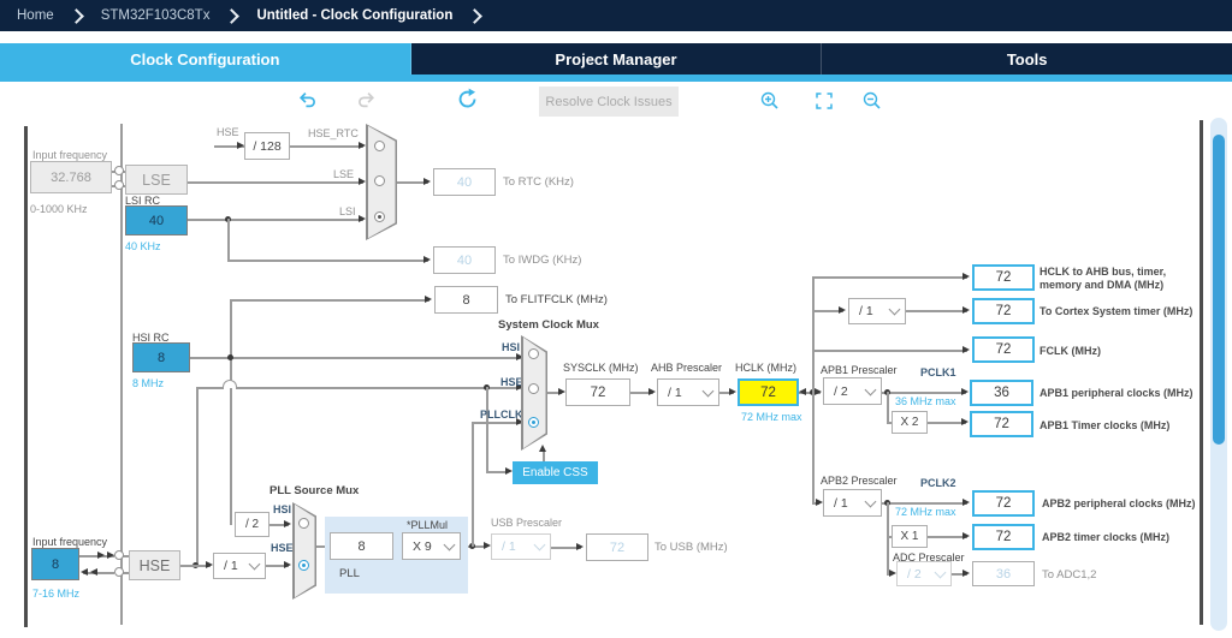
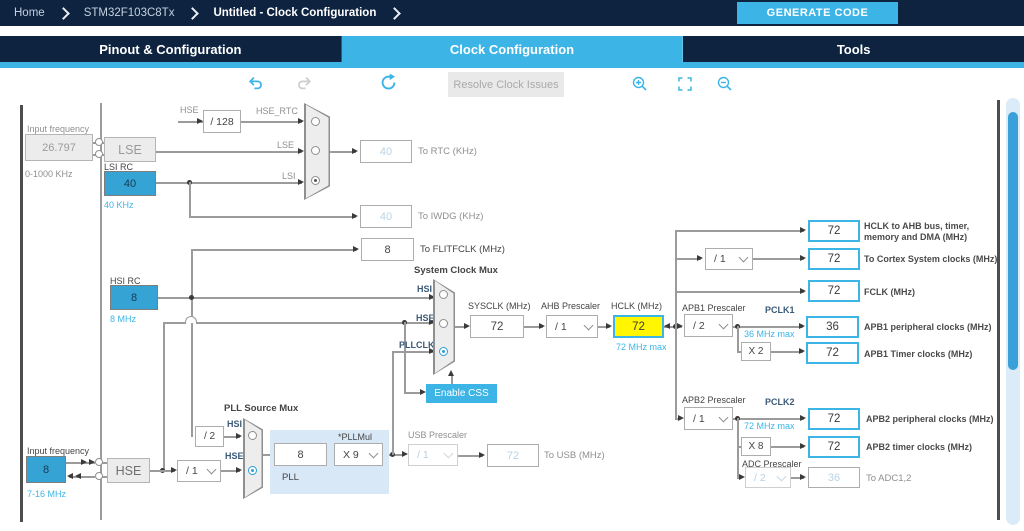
  Home
  STM32F103C8Tx
  Untitled - Clock Configuration
+ GENERATE CODE
+ Pinout & Configuration
  Clock Configuration
- Project Manager
  Tools
  Resolve Clock Issues
  Input frequency
- 32.768
+ 26.797
  0-1000 KHz
  LSE
  LSI RC
  40
  40 KHz
  HSE
  / 128
  HSE_RTC
  LSE
  LSI
  40
  To RTC (KHz)
  40
  To IWDG (KHz)
  8
  To FLITFCLK (MHz)
  HSI RC
  8
  8 MHz
  System Clock Mux
  HSI
  HSE
  PLLCLK
  Enable CSS
  SYSCLK (MHz)
  72
  AHB Prescaler
  / 1
  HCLK (MHz)
  72
  72 MHz max
  72
  HCLK to AHB bus, timer,
  memory and DMA (MHz)
  / 1
  72
- To Cortex System timer (MHz)
+ To Cortex System clocks (MHz)
  72
  FCLK (MHz)
  APB1 Prescaler
  / 2
  PCLK1
  36 MHz max
  36
  APB1 peripheral clocks (MHz)
  X 2
  72
  APB1 Timer clocks (MHz)
  APB2 Prescaler
  / 1
  PCLK2
  72 MHz max
  72
  APB2 peripheral clocks (MHz)
- X 1
+ X 8
  72
  APB2 timer clocks (MHz)
  ADC Prescaler
  / 2
  36
  To ADC1,2
  PLL Source Mux
  / 2
  HSI
  / 1
  HSE
  8
  *PLLMul
  X 9
  PLL
  USB Prescaler
  / 1
  72
  To USB (MHz)
  Input frequency
  8
  7-16 MHz
  HSE
